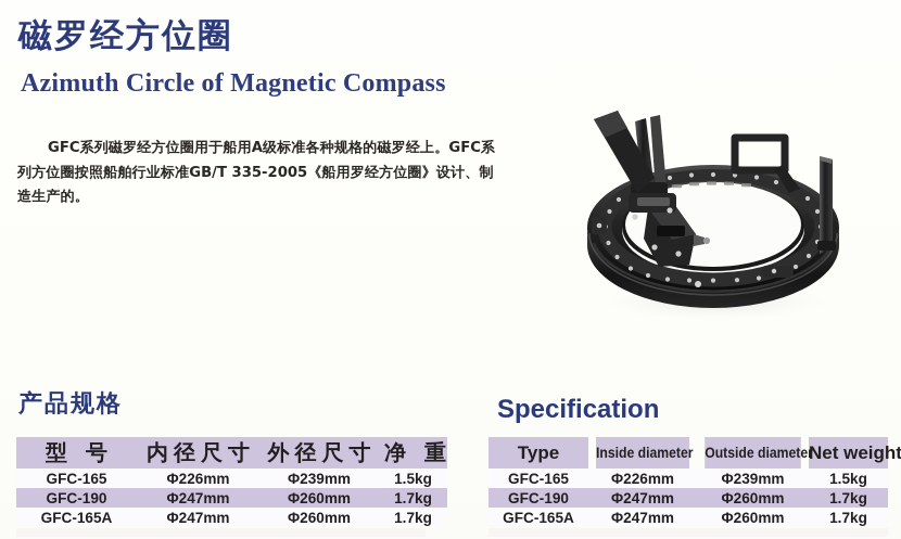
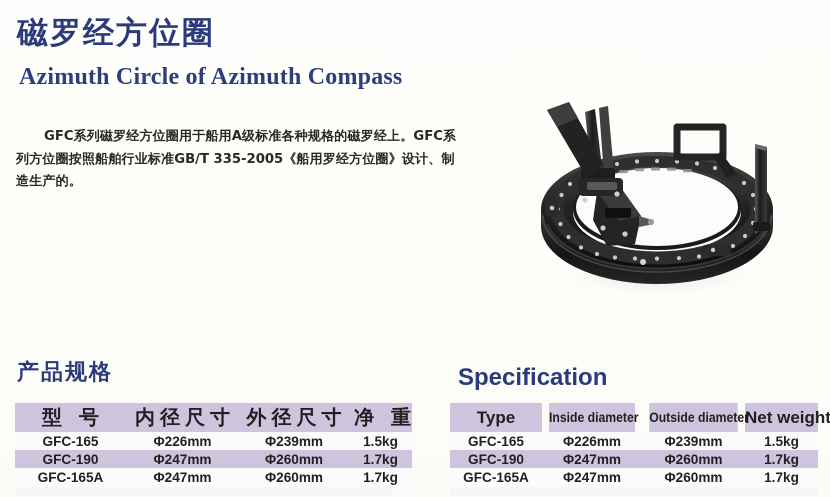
  磁罗经方位圈
- Azimuth Circle of Magnetic Compass
+ Azimuth Circle of Azimuth Compass
  GFC系列磁罗经方位圈用于船用A级标准各种规格的磁罗经上。GFC系列方位圈按照船舶行业标准GB/T 335-2005《船用罗经方位圈》设计、制造生产的。
  产品规格
  型 号	内径尺寸	外径尺寸	净 重
  GFC-165	Φ226mm	Φ239mm	1.5kg
  GFC-190	Φ247mm	Φ260mm	1.7kg
  GFC-165A	Φ247mm	Φ260mm	1.7kg
  Specification
  Type	Inside diameter	Outside diameter	Net weight
  GFC-165	Φ226mm	Φ239mm	1.5kg
  GFC-190	Φ247mm	Φ260mm	1.7kg
  GFC-165A	Φ247mm	Φ260mm	1.7kg
